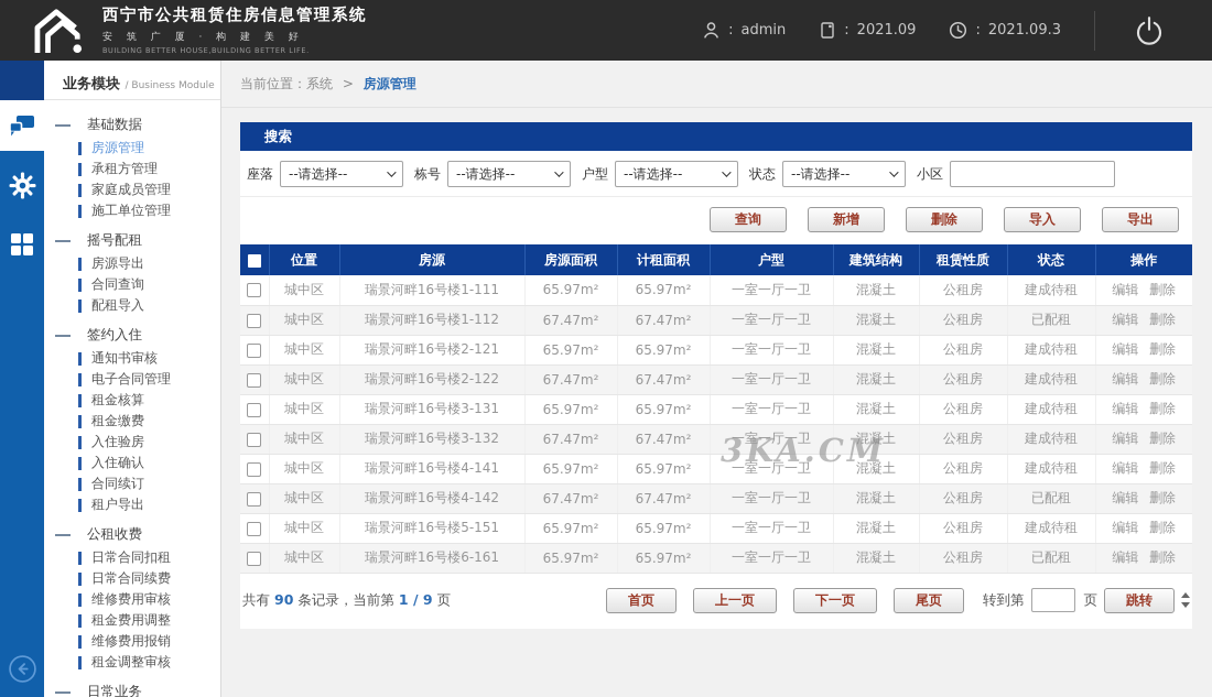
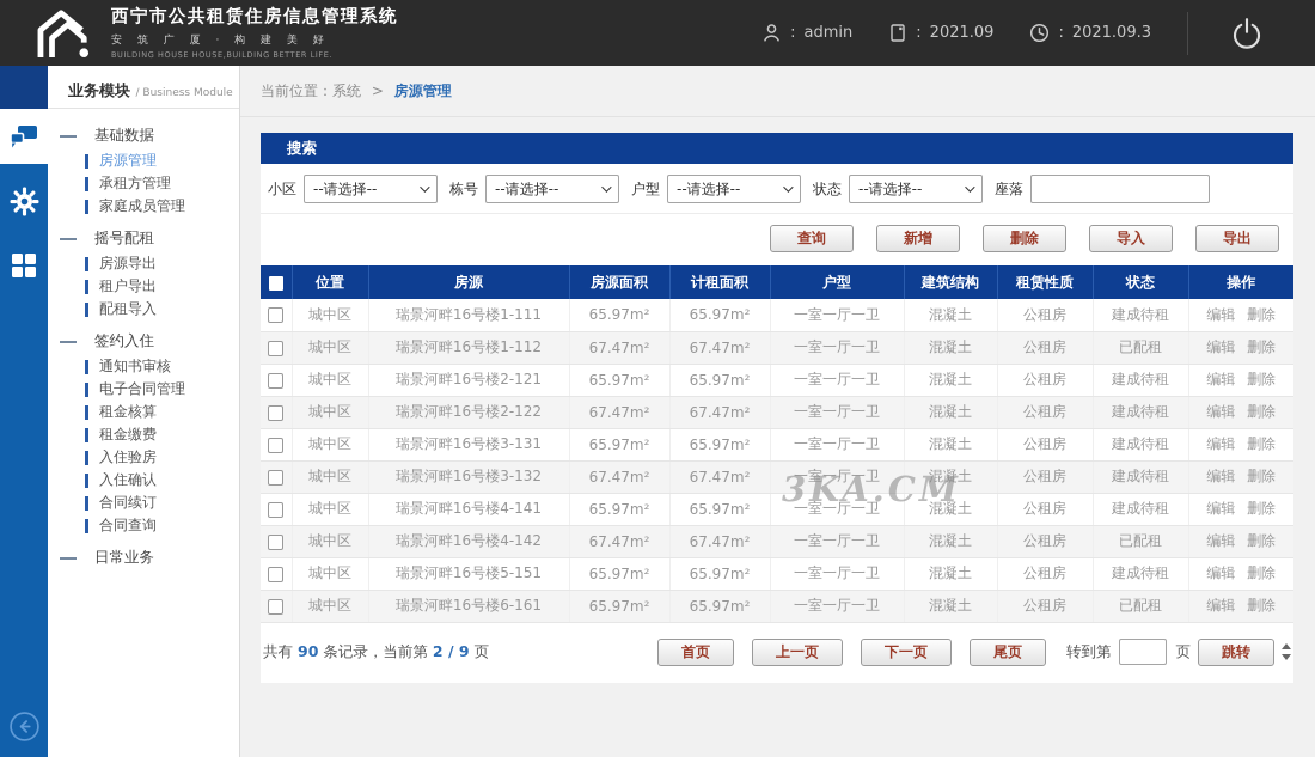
  西宁市公共租赁住房信息管理系统
  安 筑 广 厦 · 构 建 美 好
- BUILDING BETTER HOUSE,BUILDING BETTER LIFE.
+ BUILDING HOUSE HOUSE,BUILDING BETTER LIFE.
  :
  admin
  :
  2021.09
  :
  2021.09.3
  业务模块 / Business Module
  基础数据
  房源管理
  承租方管理
  家庭成员管理
- 施工单位管理
  摇号配租
  房源导出
- 合同查询
+ 租户导出
  配租导入
  签约入住
  通知书审核
  电子合同管理
  租金核算
  租金缴费
  入住验房
  入住确认
  合同续订
- 租户导出
+ 合同查询
- 公租收费
- 日常合同扣租
- 日常合同续费
- 维修费用审核
- 租金费用调整
- 维修费用报销
- 租金调整审核
  日常业务
  当前位置：系统 > 房源管理
  搜索
- 座落
+ 小区
  --请选择--
  栋号
  --请选择--
  户型
  --请选择--
  状态
  --请选择--
- 小区
+ 座落
  查询
  新增
  删除
  导入
  导出
  	位置	房源	房源面积	计租面积	户型	建筑结构	租赁性质	状态	操作
  	城中区	瑞景河畔16号楼1-111	65.97m²	65.97m²	一室一厅一卫	混凝土	公租房	建成待租	编辑 删除
  	城中区	瑞景河畔16号楼1-112	67.47m²	67.47m²	一室一厅一卫	混凝土	公租房	已配租	编辑 删除
  	城中区	瑞景河畔16号楼2-121	65.97m²	65.97m²	一室一厅一卫	混凝土	公租房	建成待租	编辑 删除
  	城中区	瑞景河畔16号楼2-122	67.47m²	67.47m²	一室一厅一卫	混凝土	公租房	建成待租	编辑 删除
  	城中区	瑞景河畔16号楼3-131	65.97m²	65.97m²	一室一厅一卫	混凝土	公租房	建成待租	编辑 删除
  	城中区	瑞景河畔16号楼3-132	67.47m²	67.47m²	一室一厅一卫	混凝土	公租房	建成待租	编辑 删除
  	城中区	瑞景河畔16号楼4-141	65.97m²	65.97m²	一室一厅一卫	混凝土	公租房	建成待租	编辑 删除
  	城中区	瑞景河畔16号楼4-142	67.47m²	67.47m²	一室一厅一卫	混凝土	公租房	已配租	编辑 删除
  	城中区	瑞景河畔16号楼5-151	65.97m²	65.97m²	一室一厅一卫	混凝土	公租房	建成待租	编辑 删除
  	城中区	瑞景河畔16号楼6-161	65.97m²	65.97m²	一室一厅一卫	混凝土	公租房	已配租	编辑 删除
  3KA.CM
- 共有 90 条记录，当前第 1 / 9 页
+ 共有 90 条记录，当前第 2 / 9 页
  首页
  上一页
  下一页
  尾页
  转到第
  页
  跳转
